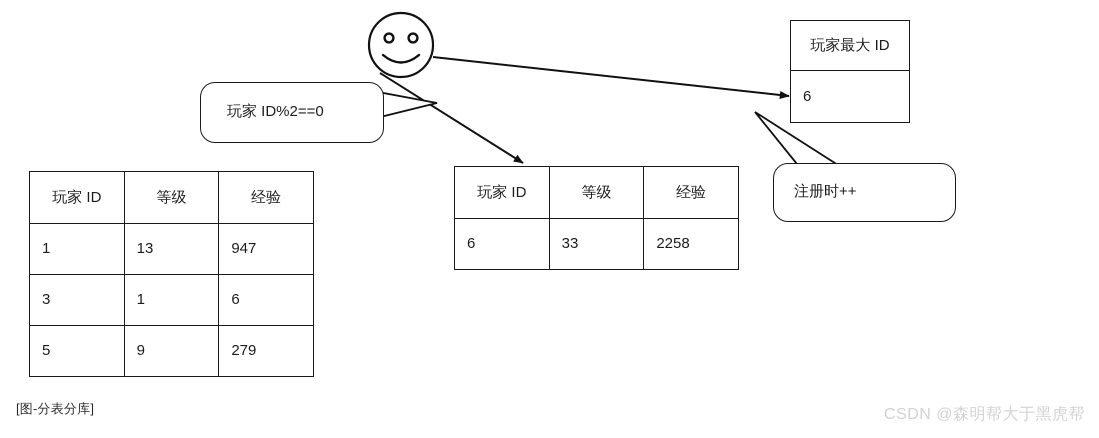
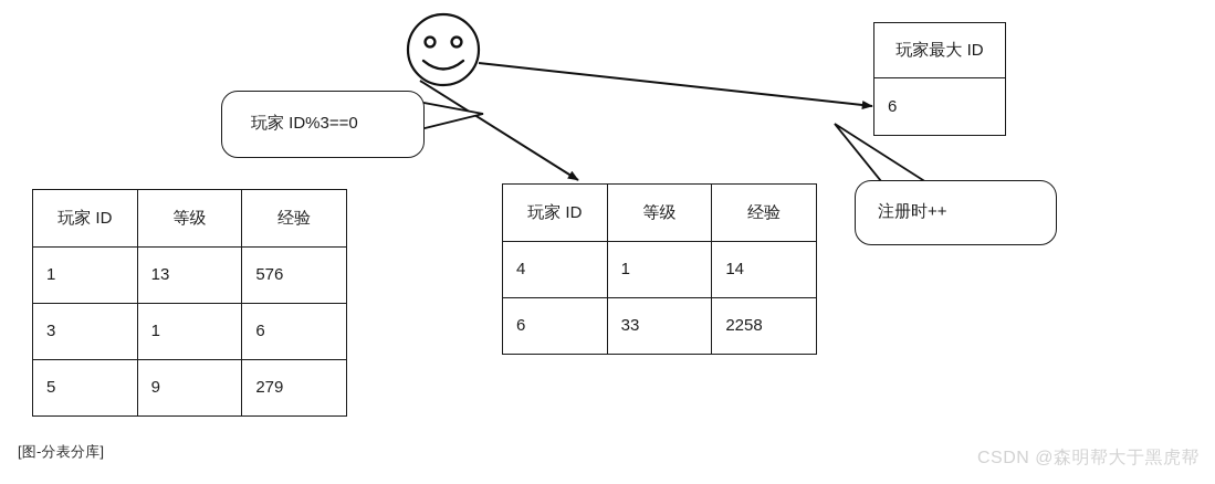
  玩家 ID	等级	经验
- 1	13	947
+ 1	13	576
  3	1	6
  5	9	279
  玩家 ID	等级	经验
+ 4	1	14
  6	33	2258
  玩家最大 ID
  6
- 玩家 ID%2==0
+ 玩家 ID%3==0
  注册时++
  [图-分表分库]
  CSDN @森明帮大于黑虎帮
